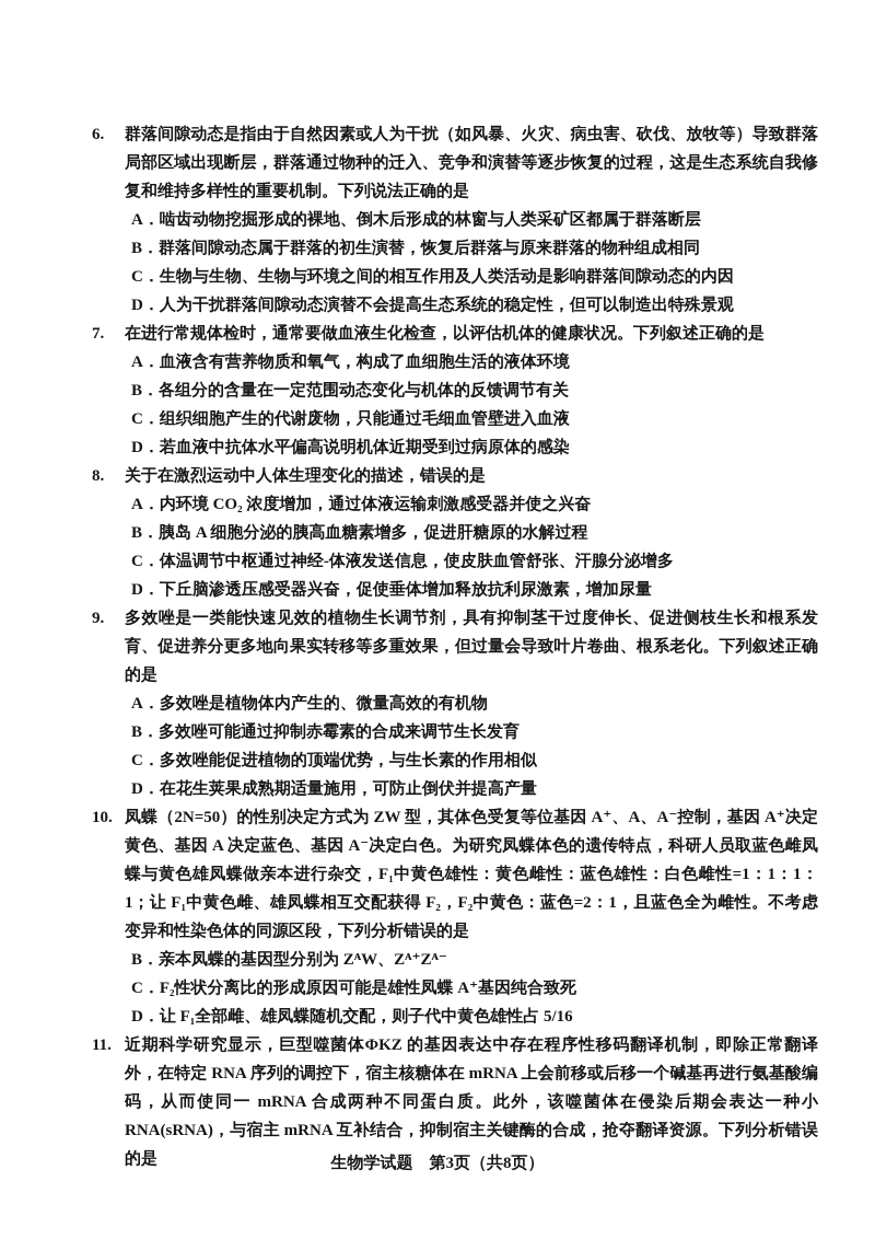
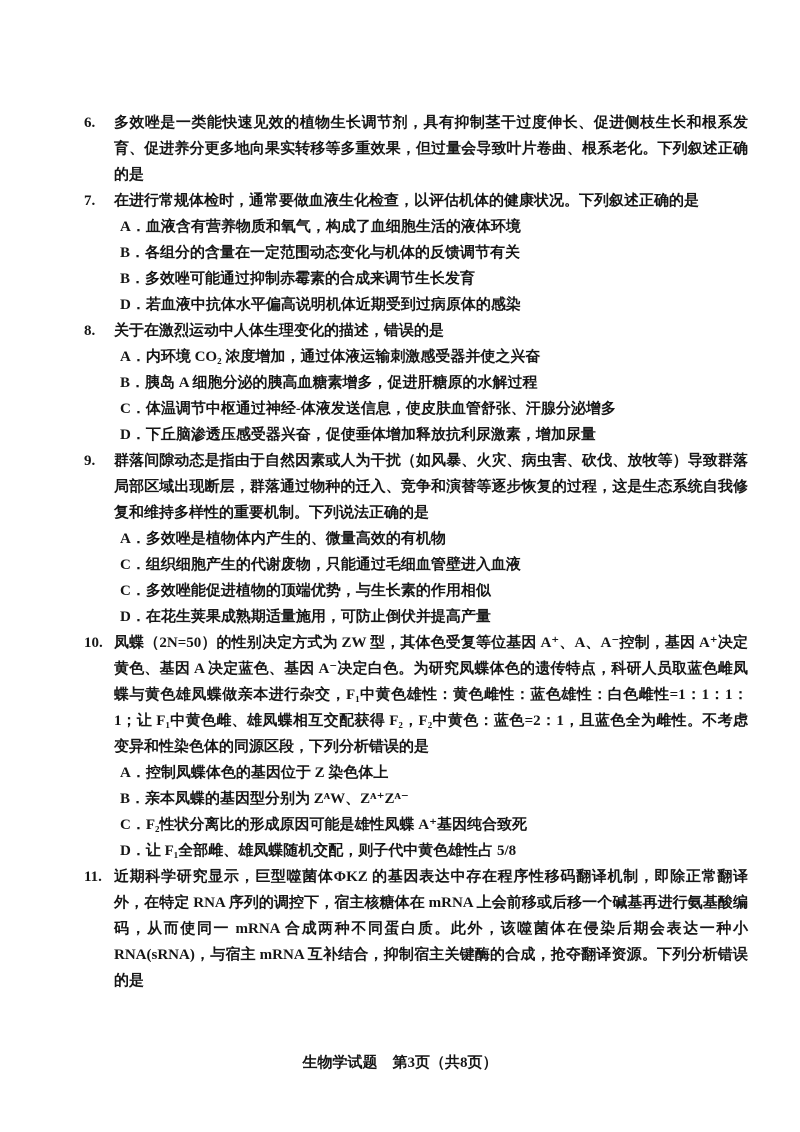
  6.
- 群落间隙动态是指由于自然因素或人为干扰（如风暴、火灾、病虫害、砍伐、放牧等）导致群落局部区域出现断层，群落通过物种的迁入、竞争和演替等逐步恢复的过程，这是生态系统自我修复和维持多样性的重要机制。下列说法正确的是
+ 多效唑是一类能快速见效的植物生长调节剂，具有抑制茎干过度伸长、促进侧枝生长和根系发育、促进养分更多地向果实转移等多重效果，但过量会导致叶片卷曲、根系老化。下列叙述正确的是
- A．啮齿动物挖掘形成的裸地、倒木后形成的林窗与人类采矿区都属于群落断层
- B．群落间隙动态属于群落的初生演替，恢复后群落与原来群落的物种组成相同
- C．生物与生物、生物与环境之间的相互作用及人类活动是影响群落间隙动态的内因
- D．人为干扰群落间隙动态演替不会提高生态系统的稳定性，但可以制造出特殊景观
  7.
  在进行常规体检时，通常要做血液生化检查，以评估机体的健康状况。下列叙述正确的是
  A．血液含有营养物质和氧气，构成了血细胞生活的液体环境
  B．各组分的含量在一定范围动态变化与机体的反馈调节有关
- C．组织细胞产生的代谢废物，只能通过毛细血管壁进入血液
+ B．多效唑可能通过抑制赤霉素的合成来调节生长发育
  D．若血液中抗体水平偏高说明机体近期受到过病原体的感染
  8.
  关于在激烈运动中人体生理变化的描述，错误的是
  A．内环境 CO₂ 浓度增加，通过体液运输刺激感受器并使之兴奋
  B．胰岛 A 细胞分泌的胰高血糖素增多，促进肝糖原的水解过程
  C．体温调节中枢通过神经-体液发送信息，使皮肤血管舒张、汗腺分泌增多
  D．下丘脑渗透压感受器兴奋，促使垂体增加释放抗利尿激素，增加尿量
  9.
- 多效唑是一类能快速见效的植物生长调节剂，具有抑制茎干过度伸长、促进侧枝生长和根系发育、促进养分更多地向果实转移等多重效果，但过量会导致叶片卷曲、根系老化。下列叙述正确的是
+ 群落间隙动态是指由于自然因素或人为干扰（如风暴、火灾、病虫害、砍伐、放牧等）导致群落局部区域出现断层，群落通过物种的迁入、竞争和演替等逐步恢复的过程，这是生态系统自我修复和维持多样性的重要机制。下列说法正确的是
  A．多效唑是植物体内产生的、微量高效的有机物
- B．多效唑可能通过抑制赤霉素的合成来调节生长发育
+ C．组织细胞产生的代谢废物，只能通过毛细血管壁进入血液
  C．多效唑能促进植物的顶端优势，与生长素的作用相似
  D．在花生荚果成熟期适量施用，可防止倒伏并提高产量
  10.
  凤蝶（2N=50）的性别决定方式为 ZW 型，其体色受复等位基因 A⁺、A、A⁻控制，基因 A⁺决定黄色、基因 A 决定蓝色、基因 A⁻决定白色。为研究凤蝶体色的遗传特点，科研人员取蓝色雌凤蝶与黄色雄凤蝶做亲本进行杂交，F₁中黄色雄性：黄色雌性：蓝色雄性：白色雌性=1：1：1：1；让 F₁中黄色雌、雄凤蝶相互交配获得 F₂，F₂中黄色：蓝色=2：1，且蓝色全为雌性。不考虑变异和性染色体的同源区段，下列分析错误的是
+ A．控制凤蝶体色的基因位于 Z 染色体上
  B．亲本凤蝶的基因型分别为 ZᴬW、Zᴬ⁺Zᴬ⁻
  C．F₂性状分离比的形成原因可能是雄性凤蝶 A⁺基因纯合致死
- D．让 F₁全部雌、雄凤蝶随机交配，则子代中黄色雄性占 5/16
+ D．让 F₁全部雌、雄凤蝶随机交配，则子代中黄色雄性占 5/8
  11.
  近期科学研究显示，巨型噬菌体ΦKZ 的基因表达中存在程序性移码翻译机制，即除正常翻译外，在特定 RNA 序列的调控下，宿主核糖体在 mRNA 上会前移或后移一个碱基再进行氨基酸编码，从而使同一 mRNA 合成两种不同蛋白质。此外，该噬菌体在侵染后期会表达一种小 RNA(sRNA)，与宿主 mRNA 互补结合，抑制宿主关键酶的合成，抢夺翻译资源。下列分析错误的是
  生物学试题 第3页（共8页）
